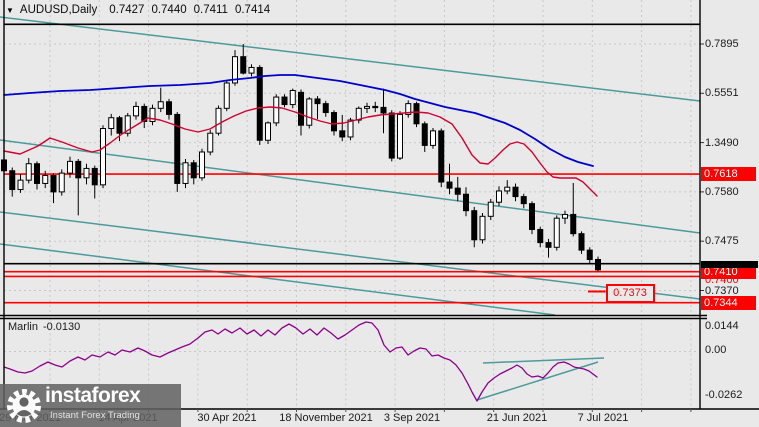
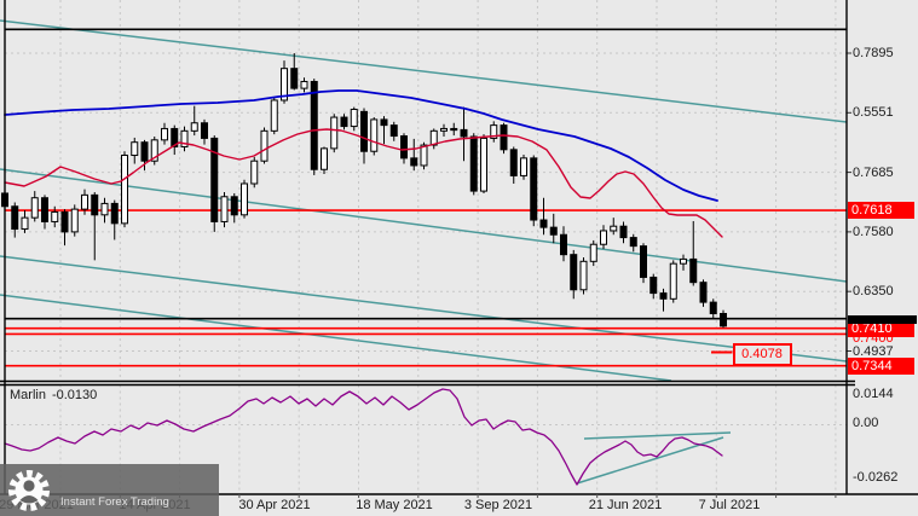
- ▼
- AUDUSD,Daily
- 0.7427
- 0.7440
- 0.7411
- 0.7414
  0.7895
  0.5551
- 1.3490
+ 0.7685
  0.7580
- 0.7475
+ 0.6350
- 0.7370
+ 0.4937
  0.7618
  0.7400
  0.7410
  0.7344
  0.0144
  0.00
  -0.0262
  Marlin -0.0130
  29r 2021
  14 Apr 2021
  30 Apr 2021
- 18 November 2021
+ 18 May 2021
  3 Sep 2021
  21 Jun 2021
  7 Jul 2021
- 0.7373
+ 0.4078
- instaforex
  Instant Forex Trading
